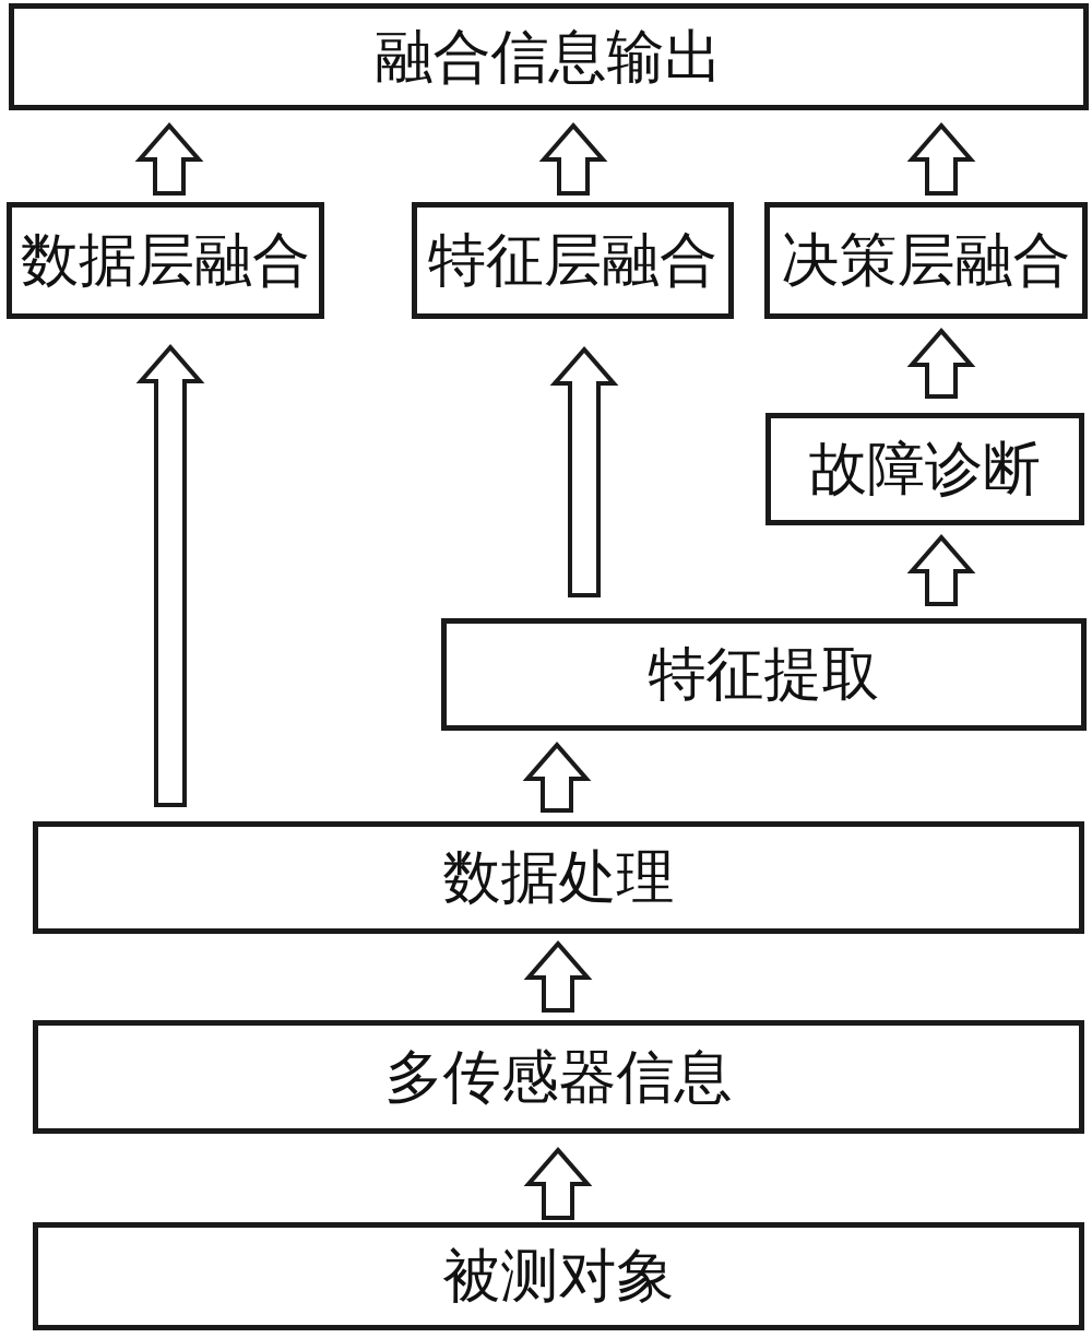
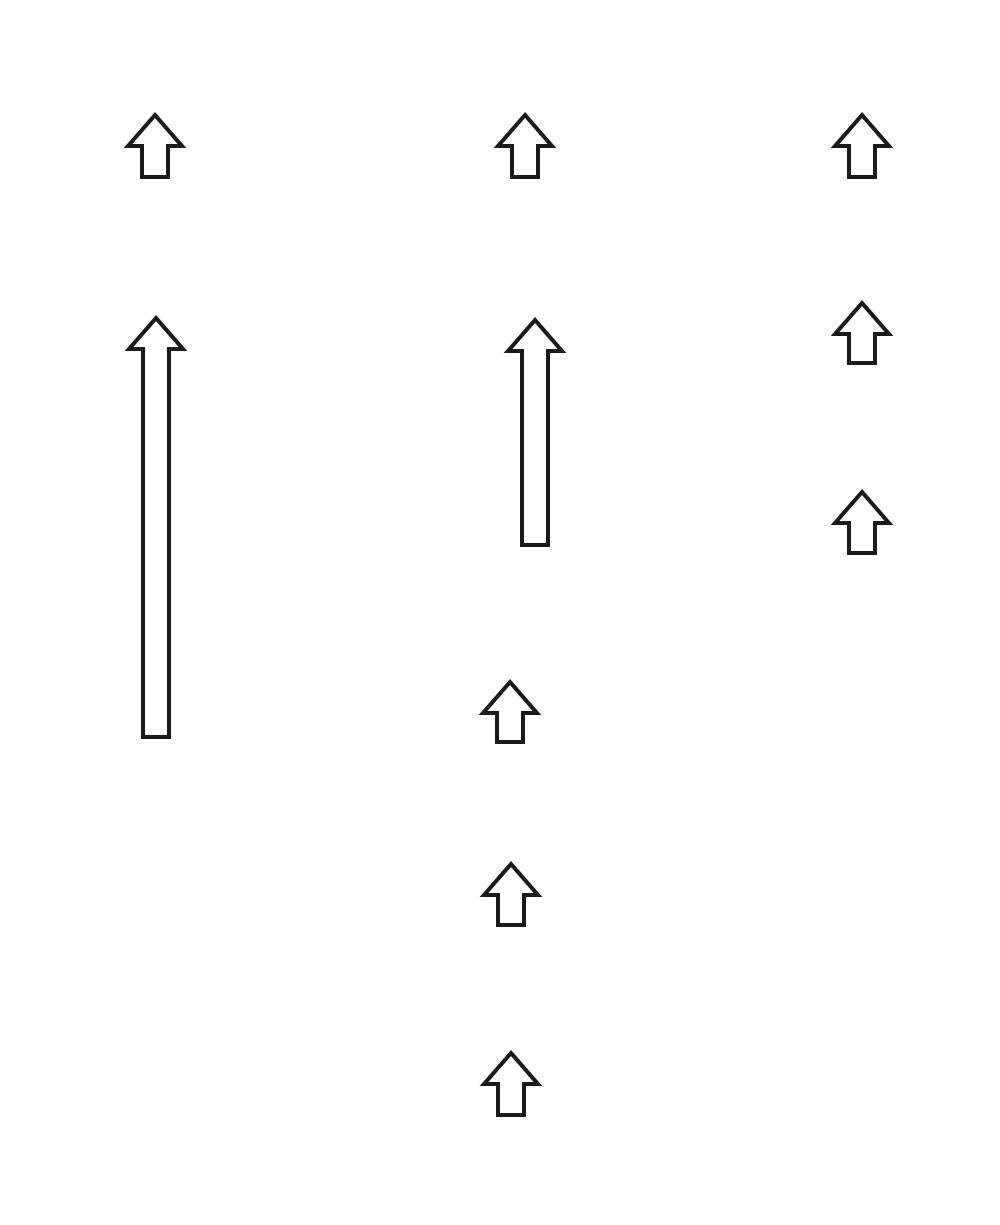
- 融合信息输出
- 数据层融合
- 特征层融合
- 决策层融合
- 故障诊断
- 特征提取
- 数据处理
- 多传感器信息
- 被测对象
